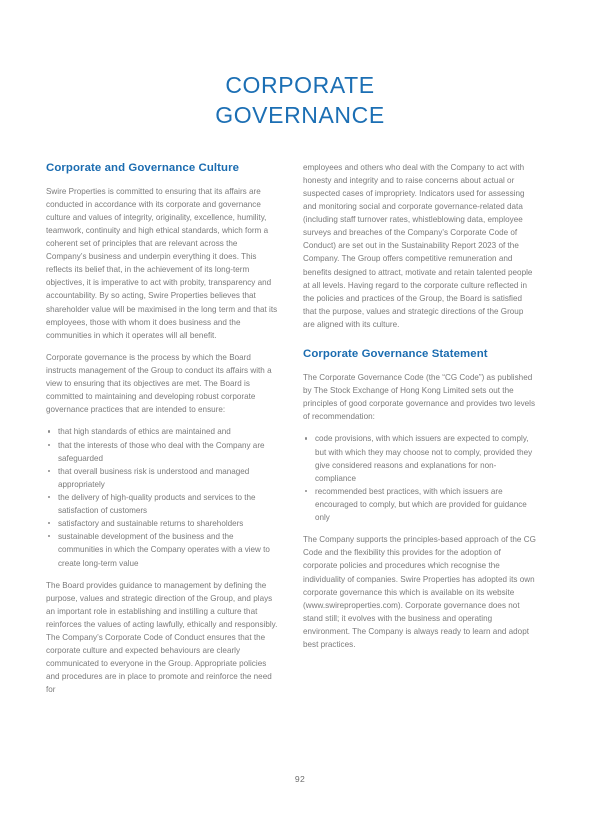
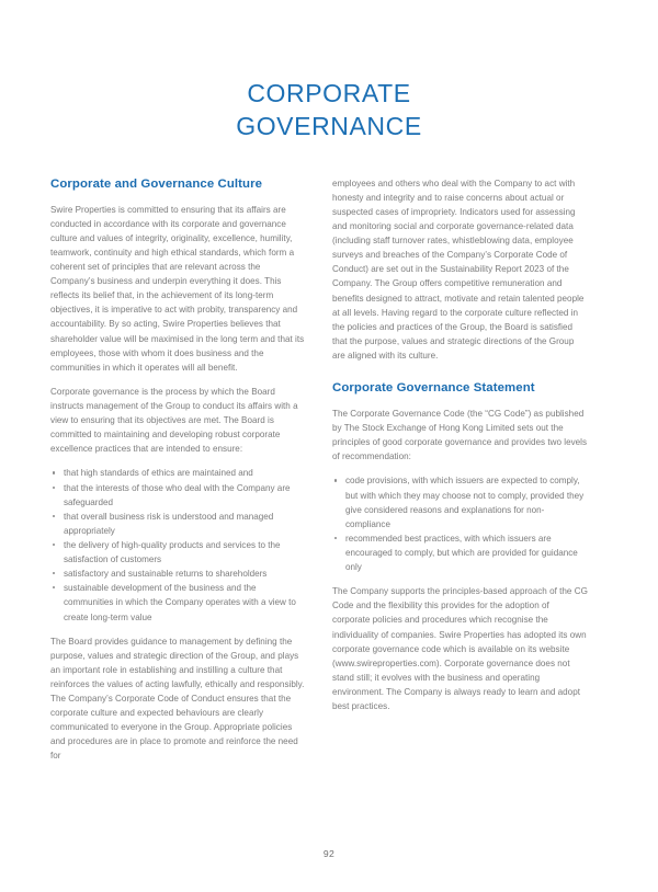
  CORPORATE
  GOVERNANCE
  Corporate and Governance Culture
  Swire Properties is committed to ensuring that its affairs are conducted in accordance with its corporate and governance culture and values of integrity, originality, excellence, humility, teamwork, continuity and high ethical standards, which form a coherent set of principles that are relevant across the Company’s business and underpin everything it does. This reflects its belief that, in the achievement of its long-term objectives, it is imperative to act with probity, transparency and accountability. By so acting, Swire Properties believes that shareholder value will be maximised in the long term and that its employees, those with whom it does business and the communities in which it operates will all benefit.
- Corporate governance is the process by which the Board instructs management of the Group to conduct its affairs with a view to ensuring that its objectives are met. The Board is committed to maintaining and developing robust corporate governance practices that are intended to ensure:
+ Corporate governance is the process by which the Board instructs management of the Group to conduct its affairs with a view to ensuring that its objectives are met. The Board is committed to maintaining and developing robust corporate excellence practices that are intended to ensure:
  that high standards of ethics are maintained and
  that the interests of those who deal with the Company are safeguarded
  that overall business risk is understood and managed appropriately
  the delivery of high-quality products and services to the satisfaction of customers
  satisfactory and sustainable returns to shareholders
  sustainable development of the business and the communities in which the Company operates with a view to create long-term value
  The Board provides guidance to management by defining the purpose, values and strategic direction of the Group, and plays an important role in establishing and instilling a culture that reinforces the values of acting lawfully, ethically and responsibly. The Company’s Corporate Code of Conduct ensures that the corporate culture and expected behaviours are clearly communicated to everyone in the Group. Appropriate policies and procedures are in place to promote and reinforce the need for
  employees and others who deal with the Company to act with honesty and integrity and to raise concerns about actual or suspected cases of impropriety. Indicators used for assessing and monitoring social and corporate governance-related data (including staff turnover rates, whistleblowing data, employee surveys and breaches of the Company’s Corporate Code of Conduct) are set out in the Sustainability Report 2023 of the Company. The Group offers competitive remuneration and benefits designed to attract, motivate and retain talented people at all levels. Having regard to the corporate culture reflected in the policies and practices of the Group, the Board is satisfied that the purpose, values and strategic directions of the Group are aligned with its culture.
  Corporate Governance Statement
  The Corporate Governance Code (the “CG Code”) as published by The Stock Exchange of Hong Kong Limited sets out the principles of good corporate governance and provides two levels of recommendation:
  code provisions, with which issuers are expected to comply, but with which they may choose not to comply, provided they give considered reasons and explanations for non-compliance
  recommended best practices, with which issuers are encouraged to comply, but which are provided for guidance only
- The Company supports the principles-based approach of the CG Code and the flexibility this provides for the adoption of corporate policies and procedures which recognise the individuality of companies. Swire Properties has adopted its own corporate governance this which is available on its website (www.swireproperties.com). Corporate governance does not stand still; it evolves with the business and operating environment. The Company is always ready to learn and adopt best practices.
+ The Company supports the principles-based approach of the CG Code and the flexibility this provides for the adoption of corporate policies and procedures which recognise the individuality of companies. Swire Properties has adopted its own corporate governance code which is available on its website (www.swireproperties.com). Corporate governance does not stand still; it evolves with the business and operating environment. The Company is always ready to learn and adopt best practices.
  92
